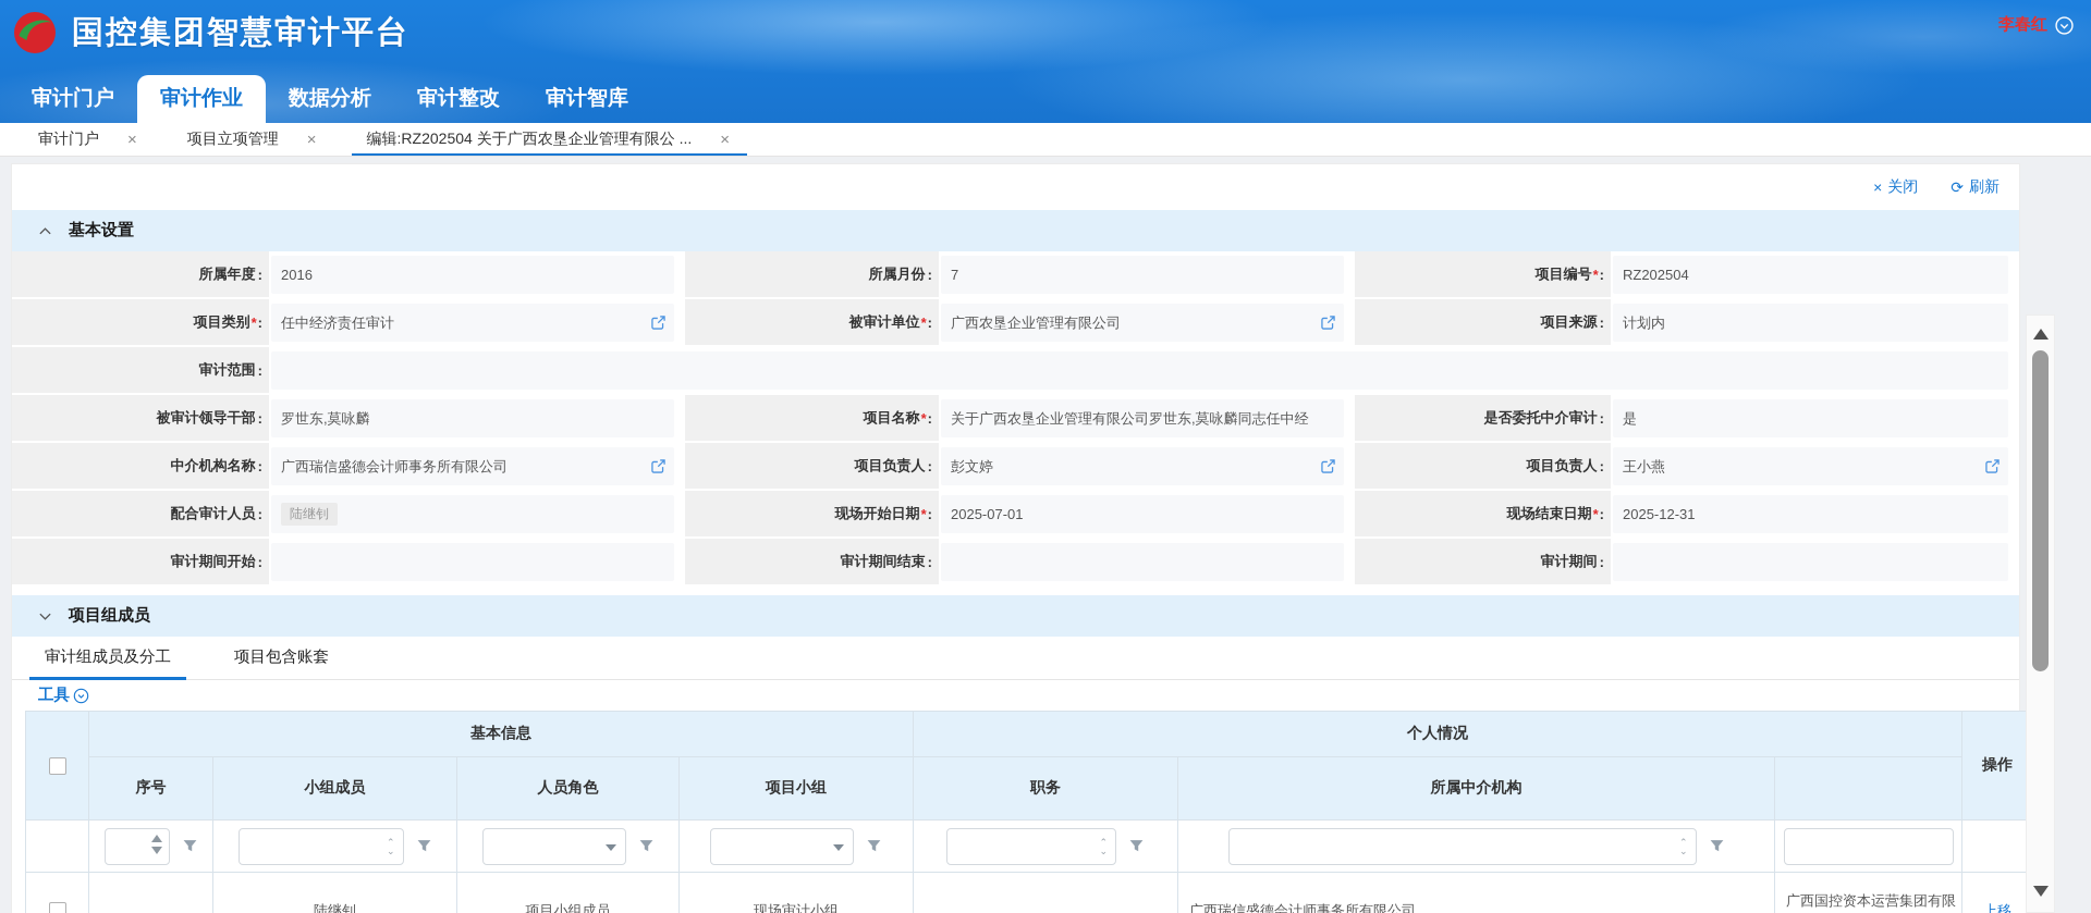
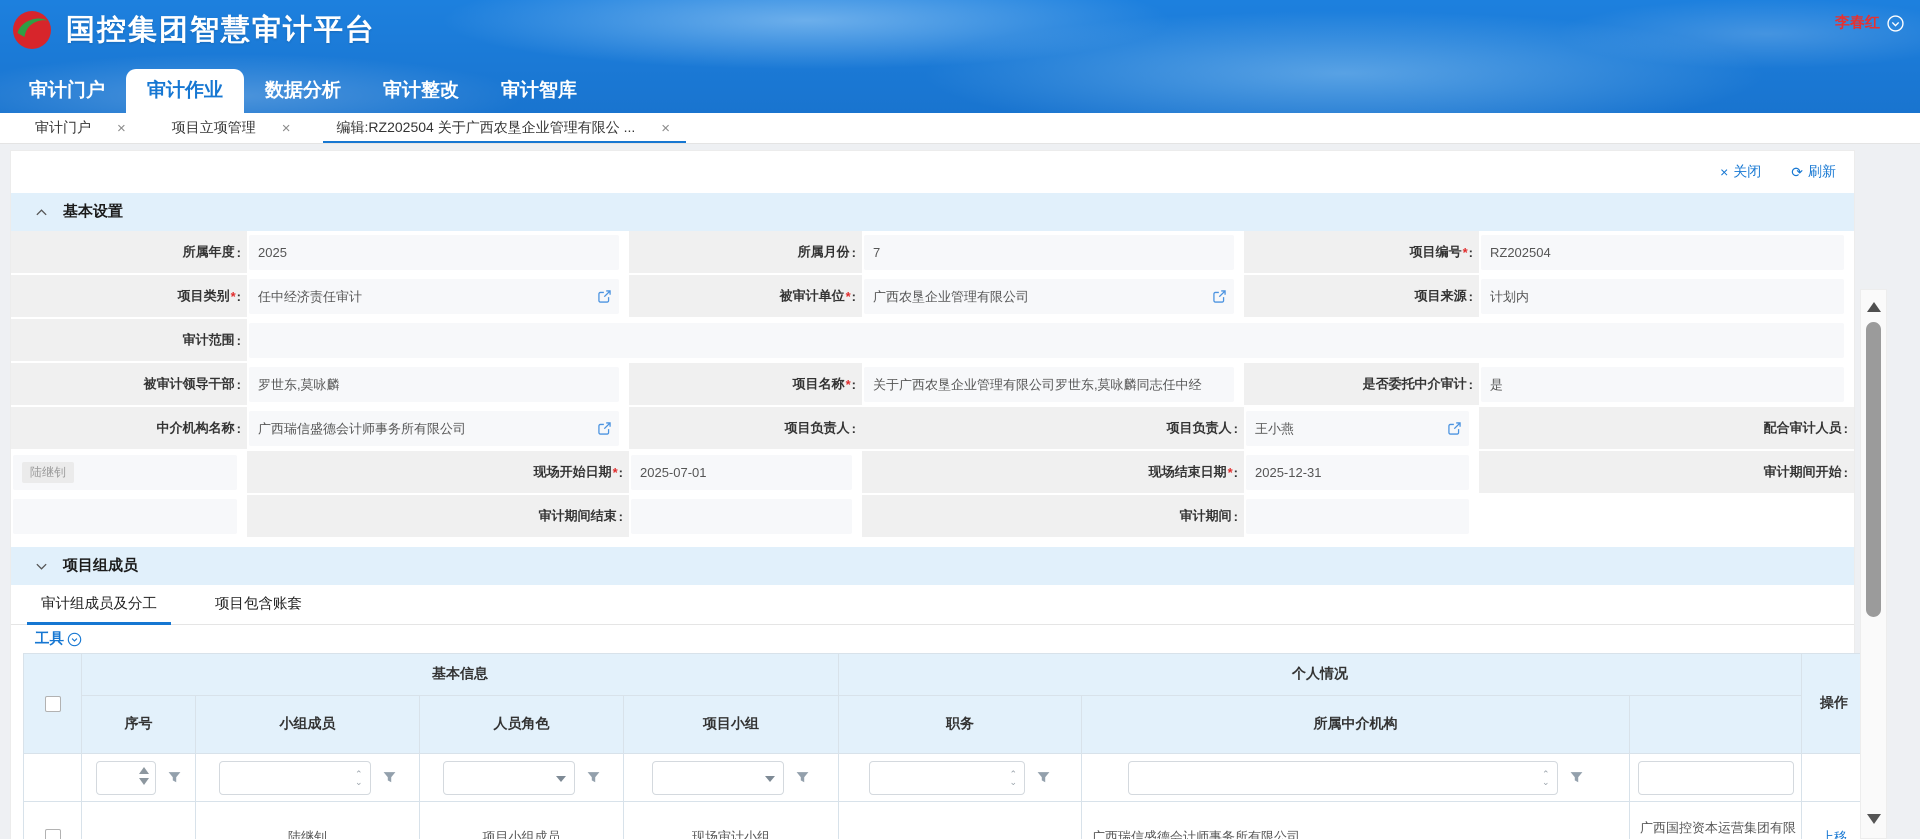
  国控集团智慧审计平台
  李春红
  审计门户
  审计作业
  数据分析
  审计整改
  审计智库
  审计门户
  ×
  项目立项管理
  ×
  编辑:RZ202504 关于广西农垦企业管理有限公 ...
  ×
  ×
  关闭
  ⟳
  刷新
  基本设置
  所属年度
  :
- 2016
+ 2025
  所属月份
  :
  7
  项目编号
  *
  :
  RZ202504
  项目类别
  *
  :
  任中经济责任审计
  被审计单位
  *
  :
  广西农垦企业管理有限公司
  项目来源
  :
  计划内
  审计范围
  :
  被审计领导干部
  :
  罗世东,莫咏麟
  项目名称
  *
  :
  关于广西农垦企业管理有限公司罗世东,莫咏麟同志任中经
  是否委托中介审计
  :
  是
  中介机构名称
  :
  广西瑞信盛德会计师事务所有限公司
  项目负责人
  :
- 彭文婷
  项目负责人
  :
  王小燕
  配合审计人员
  :
  陆继钊
  现场开始日期
  *
  :
  2025-07-01
  现场结束日期
  *
  :
  2025-12-31
  审计期间开始
  :
  审计期间结束
  :
  审计期间
  :
  项目组成员
  审计组成员及分工
  项目包含账套
  工具
  	基本信息	个人情况	操作
  序号	小组成员	人员角色	项目小组	职务	所属中介机构
  		⌃⌄			⌃⌄	⌃⌄
  		陆继钊	项目小组成员	现场审计小组		广西瑞信盛德会计师事务所有限公司	广西国控资本运营集团有限	上移
